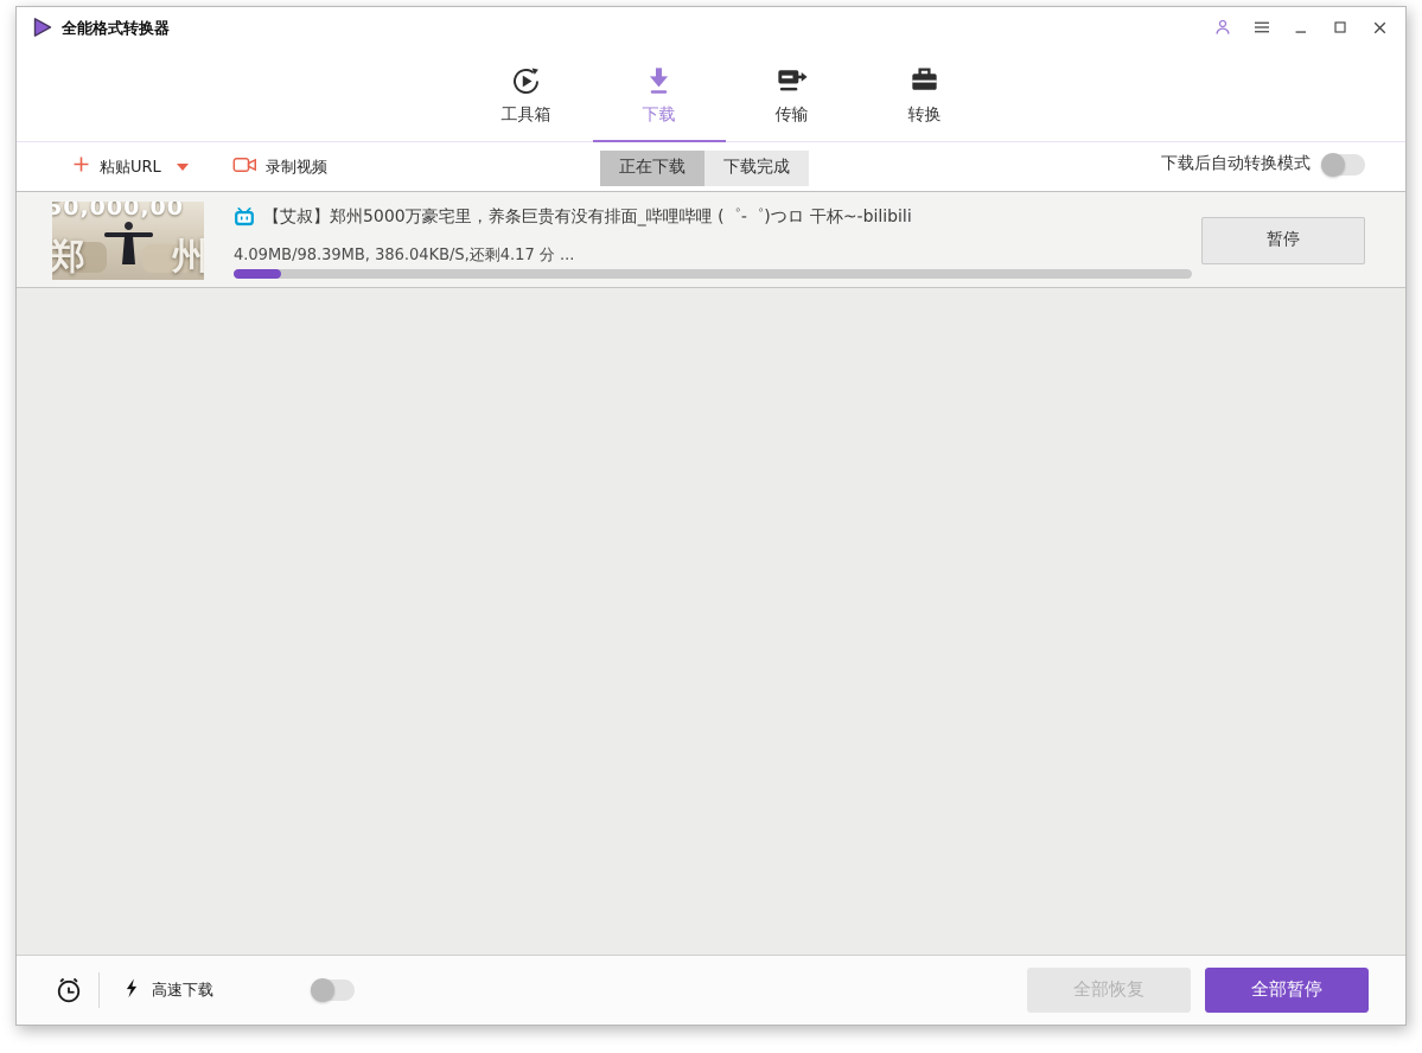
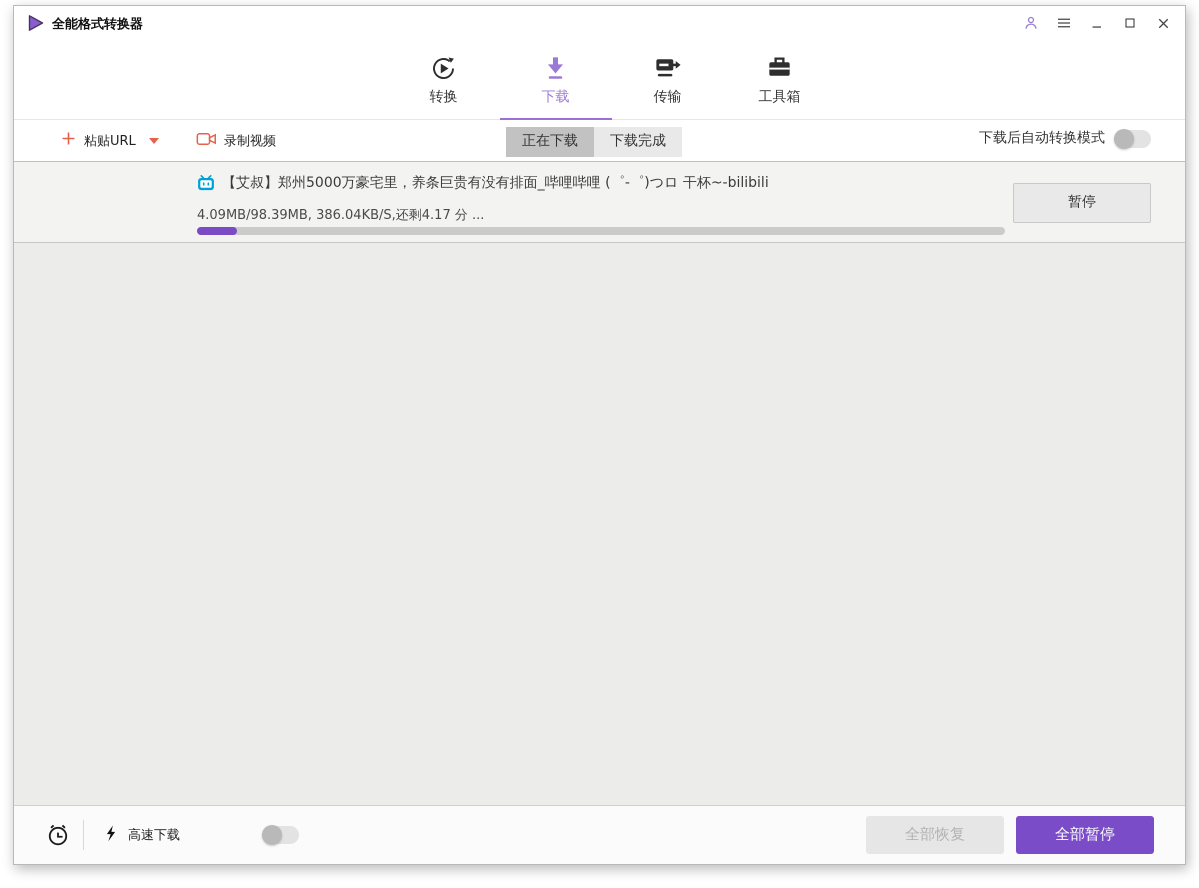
  全能格式转换器
- 工具箱
+ 转换
  下载
  传输
- 转换
+ 工具箱
  粘贴URL
  录制视频
  正在下载
  下载完成
  下载后自动转换模式
- 50,000,00
- 郑
- 州
  【艾叔】郑州5000万豪宅里，养条巨贵有没有排面_哔哩哔哩 (゜-゜)つロ 干杯~-bilibili
  4.09MB/98.39MB, 386.04KB/S,还剩4.17 分 ...
  暂停
  高速下载
  全部恢复
  全部暂停
